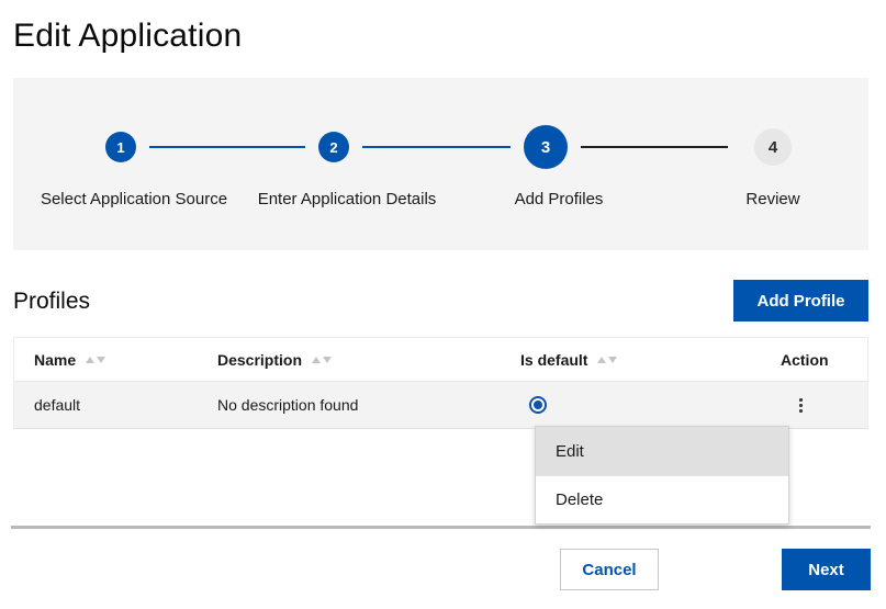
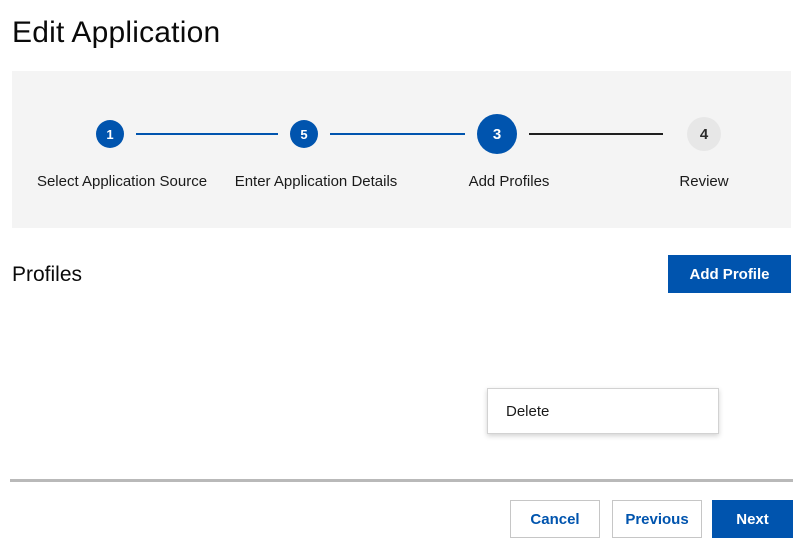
  Edit Application
  1
- 2
+ 5
  3
  4
  Select Application Source
  Enter Application Details
  Add Profiles
  Review
  Profiles
  Add Profile
- Name
- Description
- Is default
- Action
- default
- No description found
- Edit
  Delete
  Cancel
+ Previous
  Next
